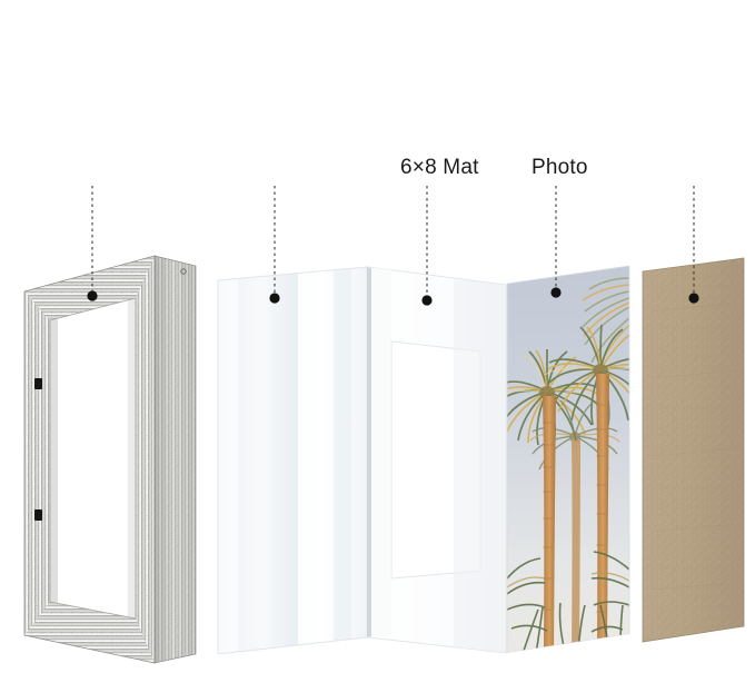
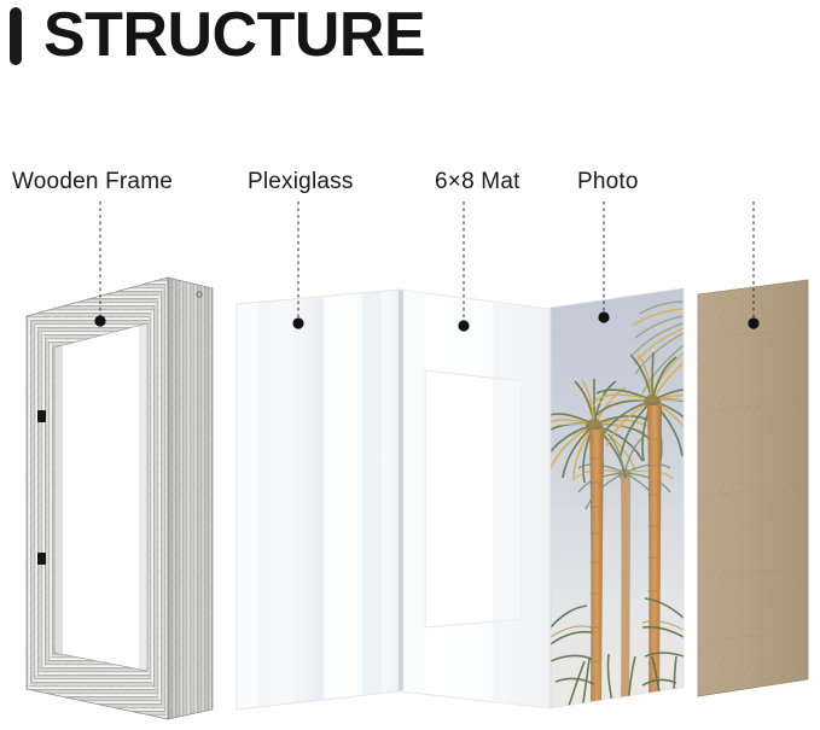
+ STRUCTURE
+ Wooden Frame
+ Plexiglass
  6×8 Mat
  Photo
